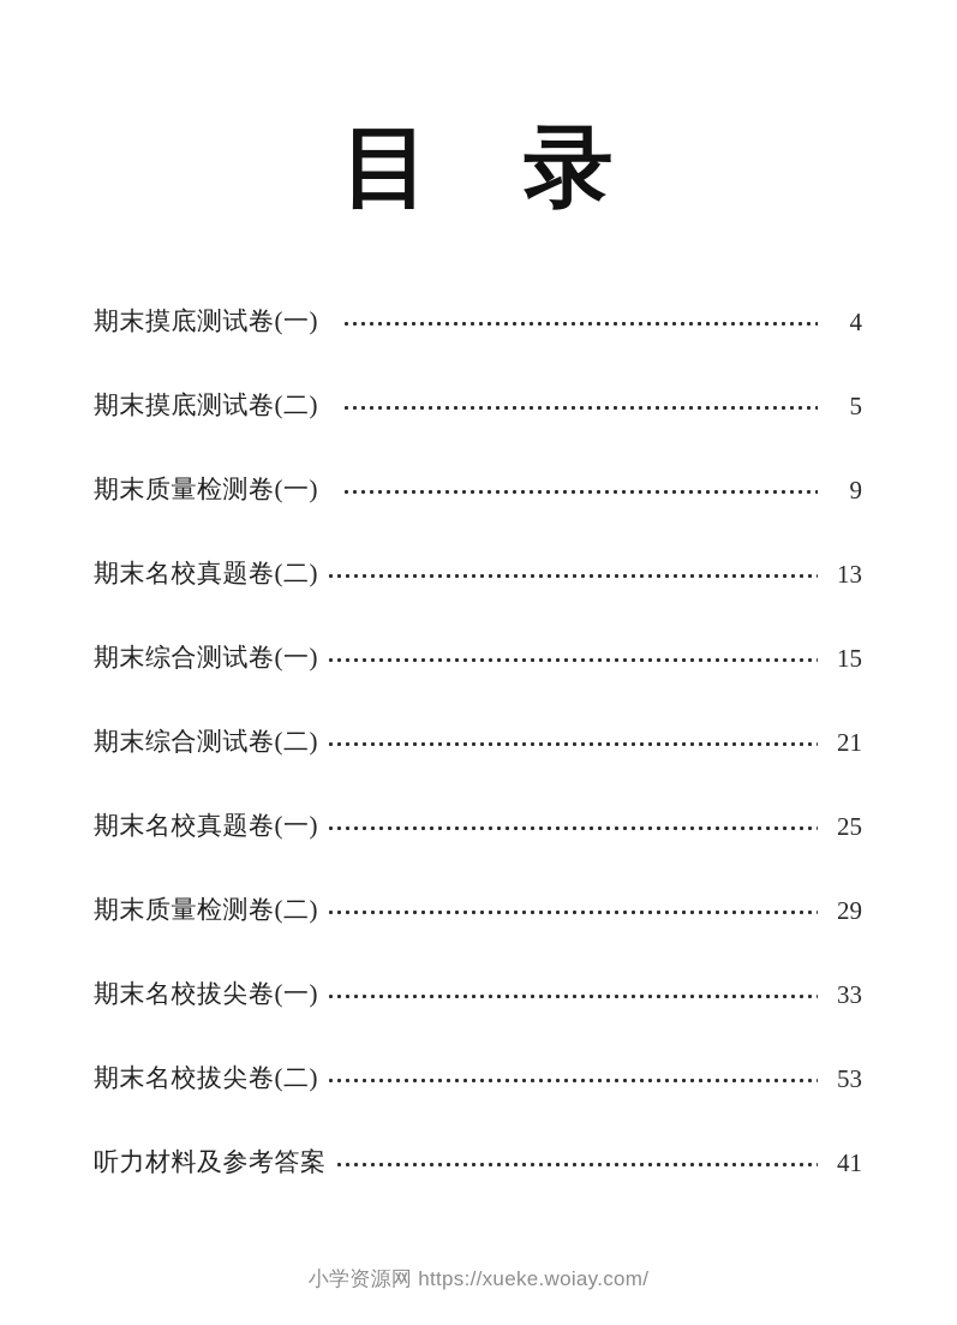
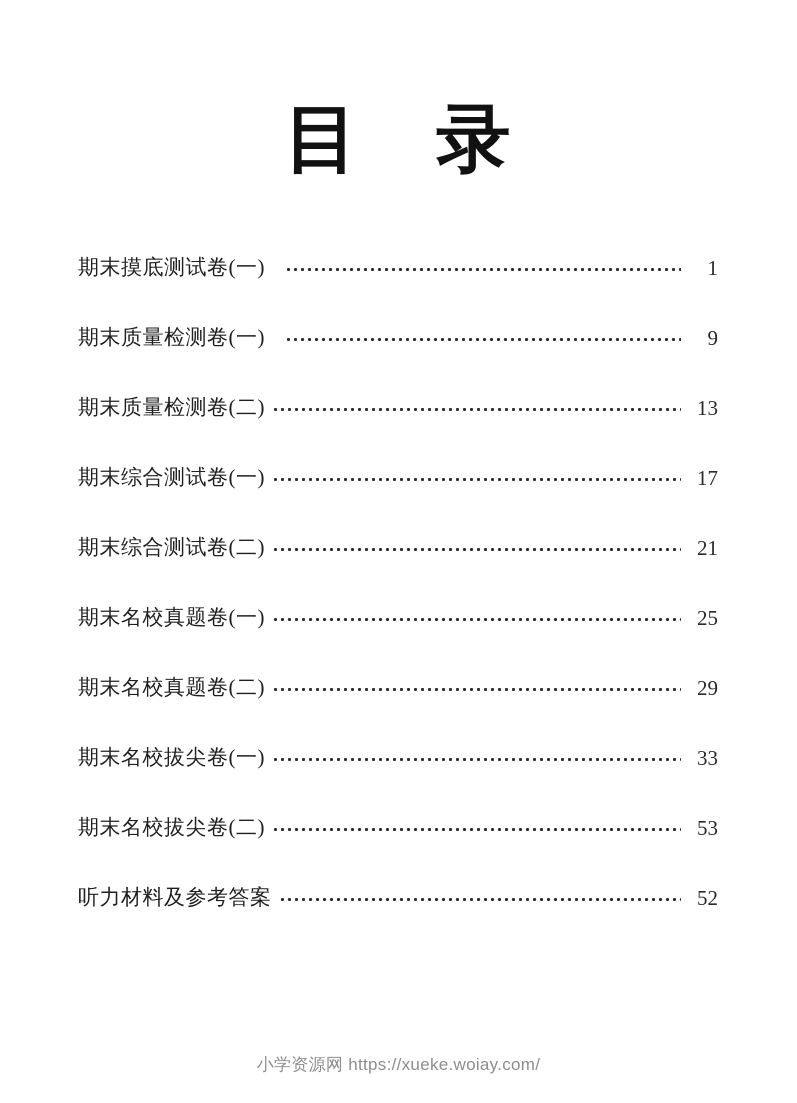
  目 录
  期末摸底测试卷(一)
- 4
+ 1
- 期末摸底测试卷(二)
- 5
  期末质量检测卷(一)
  9
- 期末名校真题卷(二)
+ 期末质量检测卷(二)
  13
  期末综合测试卷(一)
- 15
+ 17
  期末综合测试卷(二)
  21
  期末名校真题卷(一)
  25
- 期末质量检测卷(二)
+ 期末名校真题卷(二)
  29
  期末名校拔尖卷(一)
  33
  期末名校拔尖卷(二)
  53
  听力材料及参考答案
- 41
+ 52
  小学资源网 https://xueke.woiay.com/
